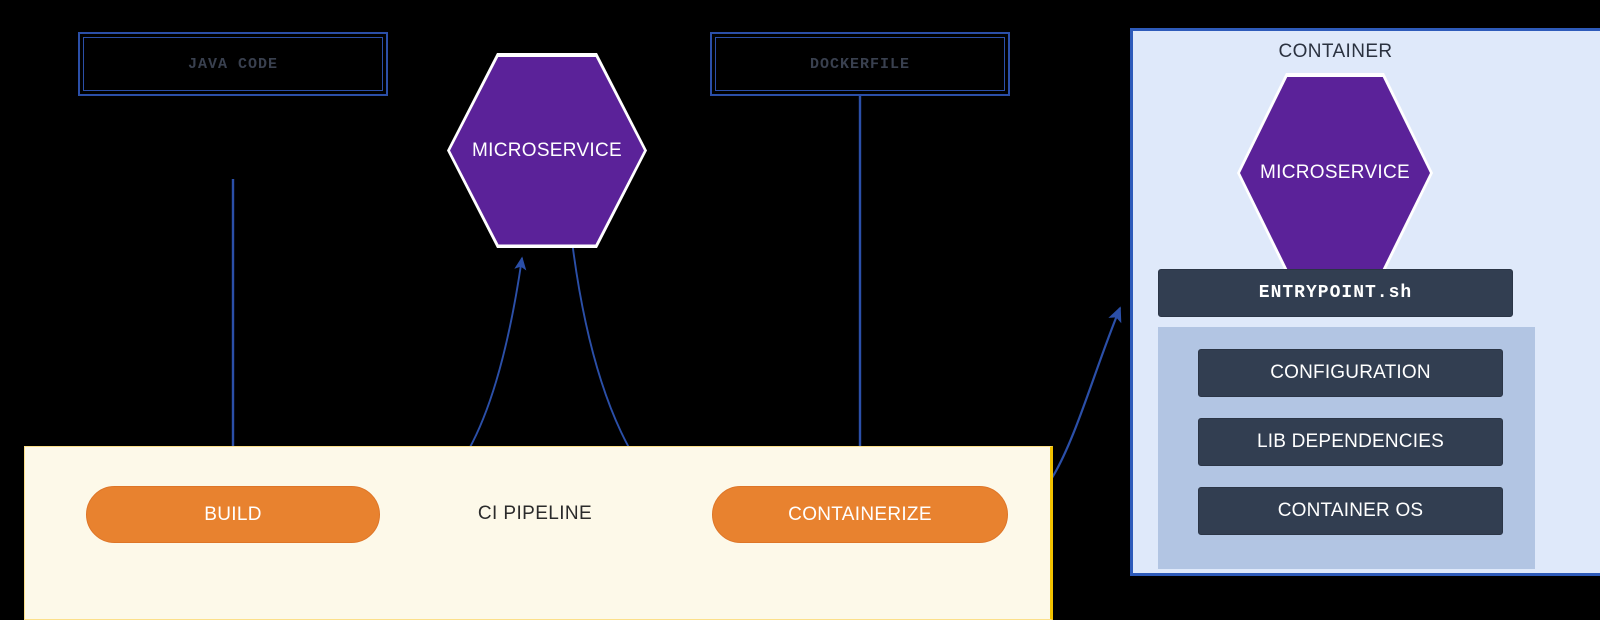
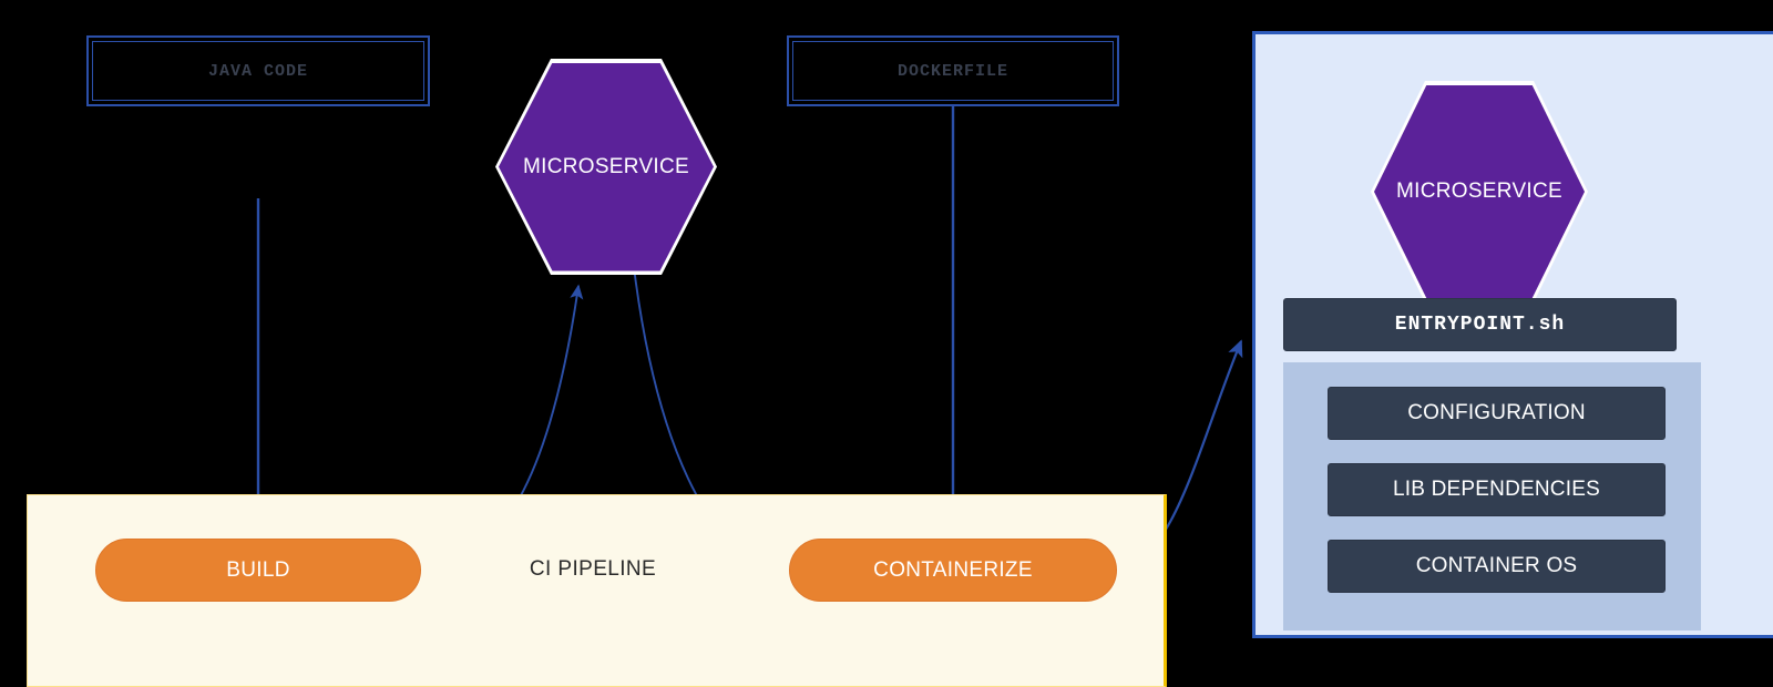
  JAVA CODE
  DOCKERFILE
  MICROSERVICE
  CI PIPELINE
  BUILD
  CONTAINERIZE
- CONTAINER
  MICROSERVICE
  ENTRYPOINT.sh
  CONFIGURATION
  LIB DEPENDENCIES
  CONTAINER OS
